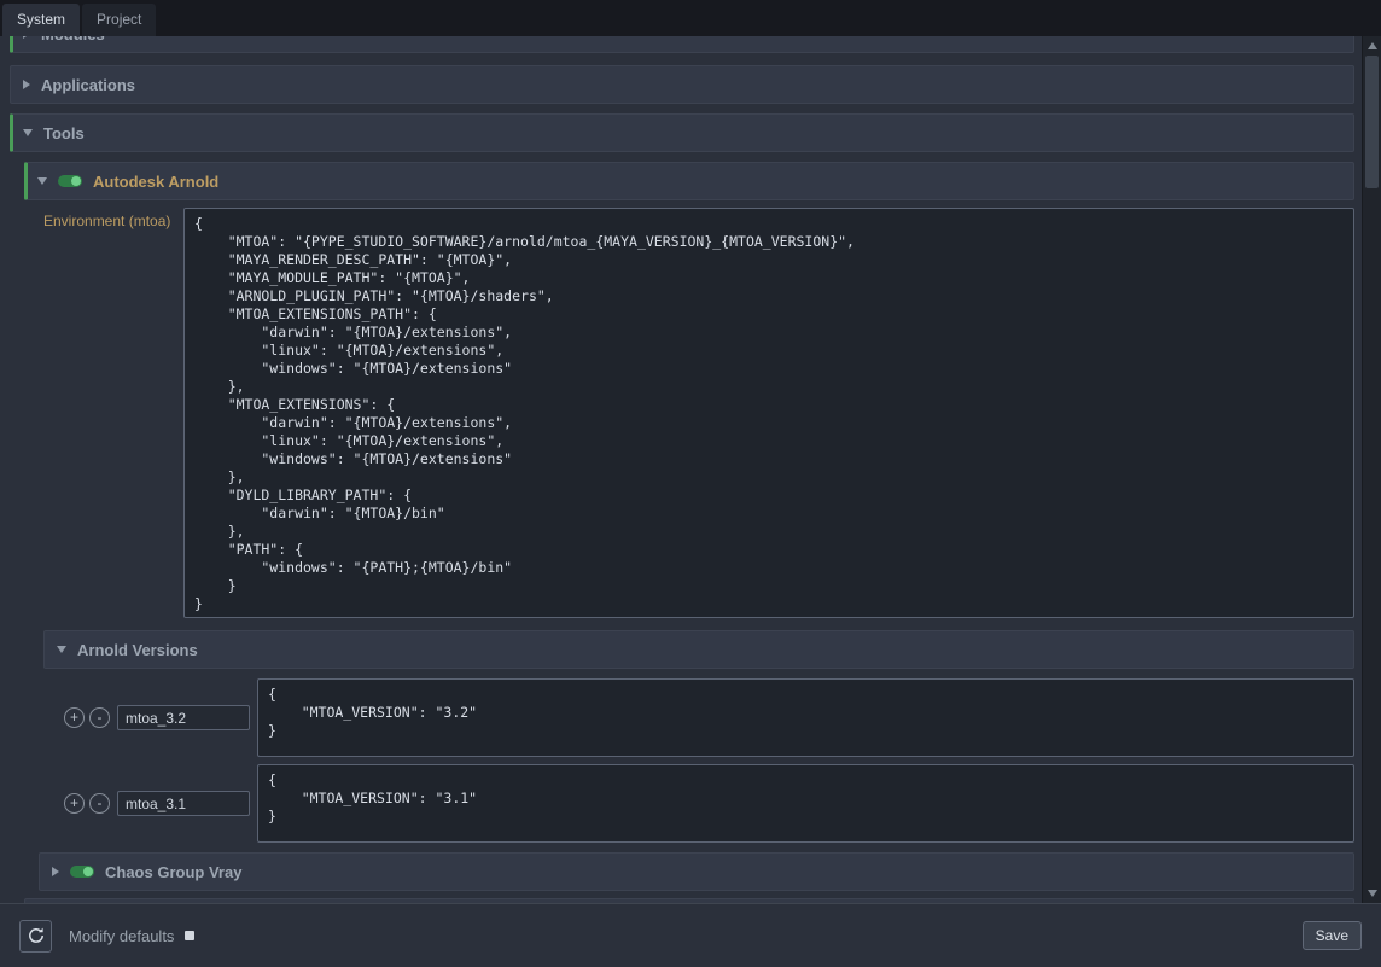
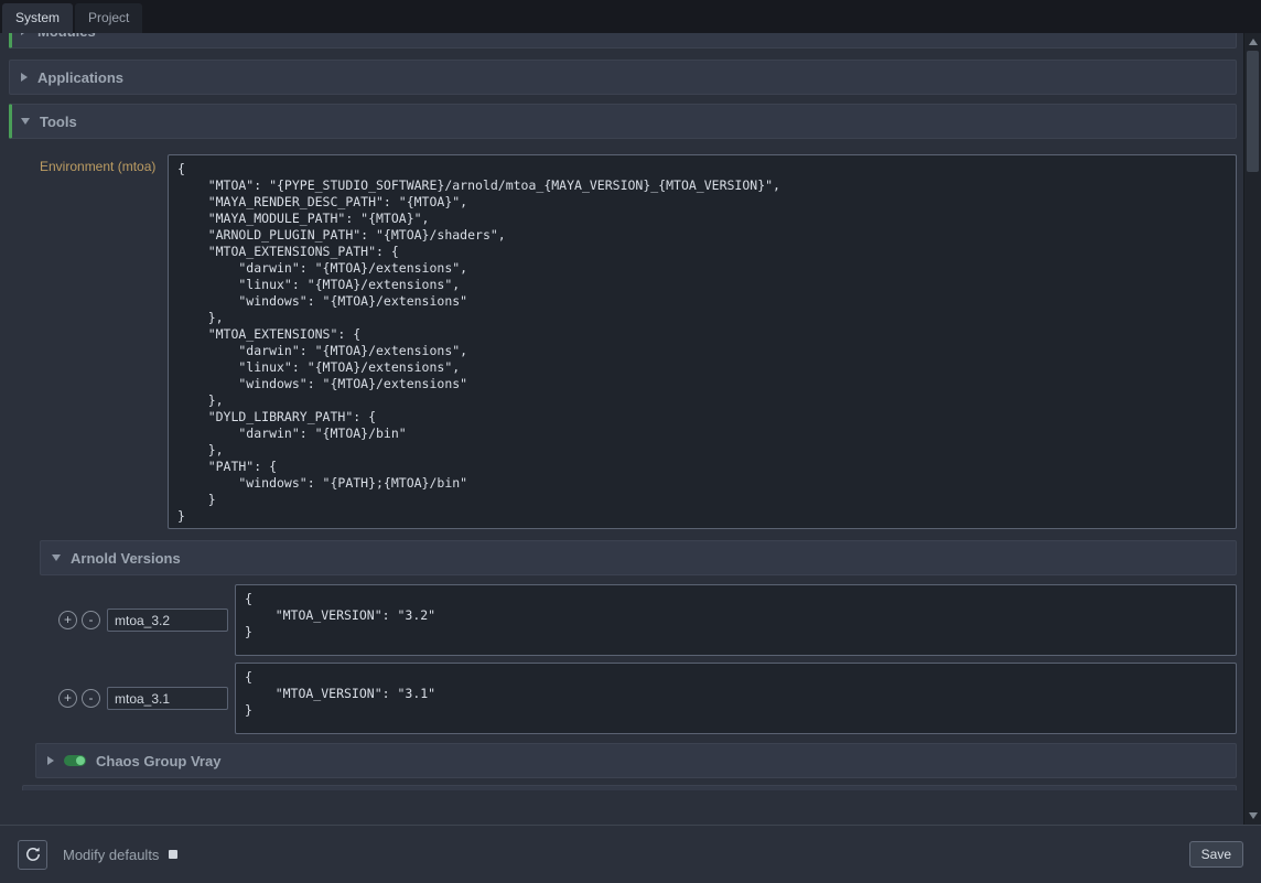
  System
  Project
  Applications
  Tools
- Autodesk Arnold
  Environment (mtoa)
  {
  "MTOA": "{PYPE_STUDIO_SOFTWARE}/arnold/mtoa_{MAYA_VERSION}_{MTOA_VERSION}",
  "MAYA_RENDER_DESC_PATH": "{MTOA}",
  "MAYA_MODULE_PATH": "{MTOA}",
  "ARNOLD_PLUGIN_PATH": "{MTOA}/shaders",
  "MTOA_EXTENSIONS_PATH": {
  "darwin": "{MTOA}/extensions",
  "linux": "{MTOA}/extensions",
  "windows": "{MTOA}/extensions"
  },
  "MTOA_EXTENSIONS": {
  "darwin": "{MTOA}/extensions",
  "linux": "{MTOA}/extensions",
  "windows": "{MTOA}/extensions"
  },
  "DYLD_LIBRARY_PATH": {
  "darwin": "{MTOA}/bin"
  },
  "PATH": {
  "windows": "{PATH};{MTOA}/bin"
  }
  }
  Arnold Versions
  +
  -
  mtoa_3.2
  {
  "MTOA_VERSION": "3.2"
  }
  +
  -
  mtoa_3.1
  {
  "MTOA_VERSION": "3.1"
  }
  Chaos Group Vray
  Modify defaults
  Save
